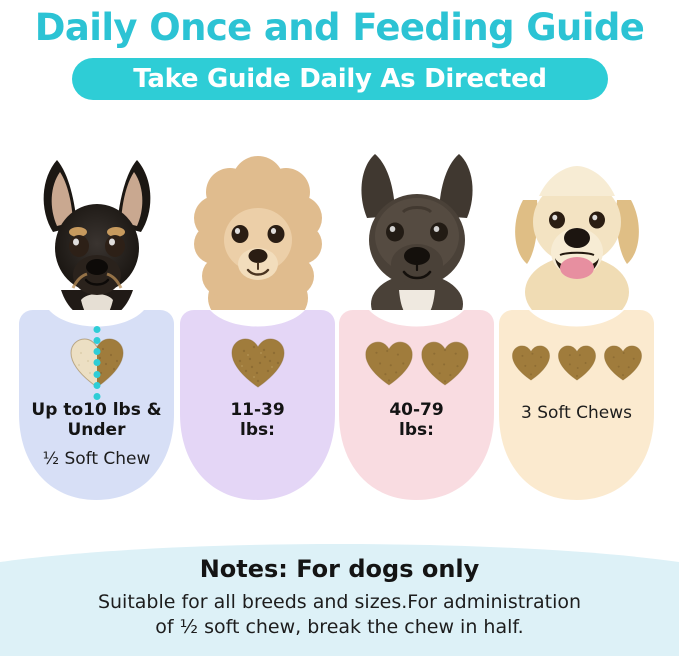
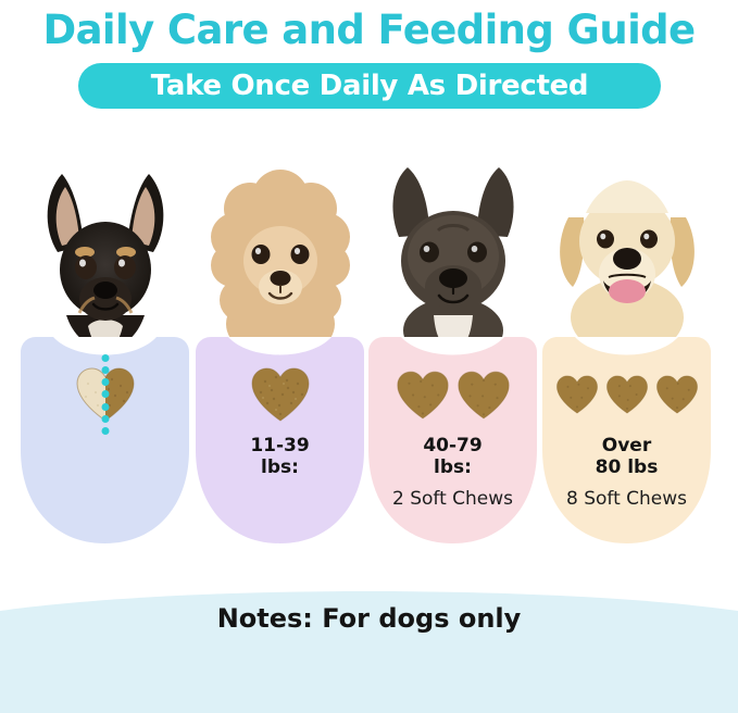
- Daily Once and Feeding Guide
+ Daily Care and Feeding Guide
- Take Guide Daily As Directed
+ Take Once Daily As Directed
- Up to10 lbs &
- Under
- ½ Soft Chew
  11-39
  lbs:
  40-79
  lbs:
+ 2 Soft Chews
+ Over
+ 80 lbs
- 3 Soft Chews
+ 8 Soft Chews
  Notes: For dogs only
- Suitable for all breeds and sizes.For administration
- of ½ soft chew, break the chew in half.
